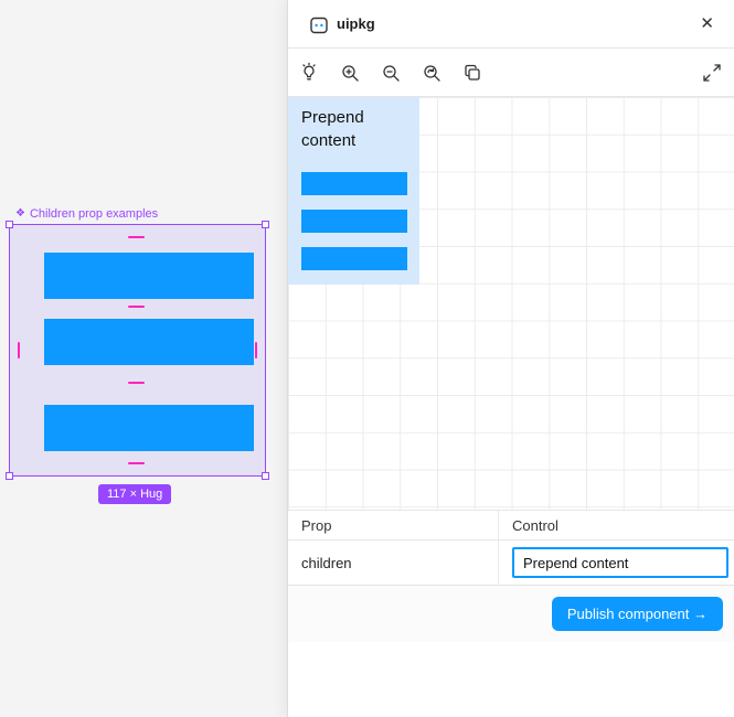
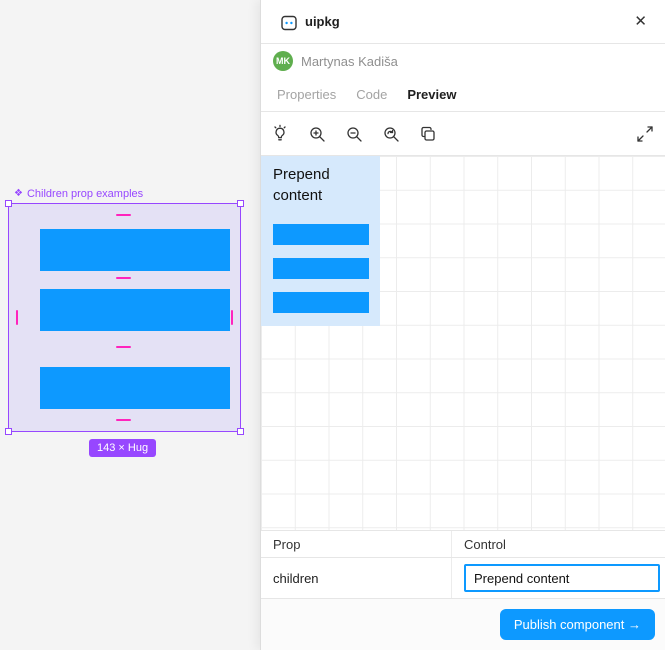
  ❖
  Children prop examples
- 117 × Hug
+ 143 × Hug
  uipkg
  ✕
+ MK
+ Martynas Kadiša
+ Properties
+ Code
+ Preview
  Prepend content
  Prop
  Control
  children
  Prepend content
  Publish component →
